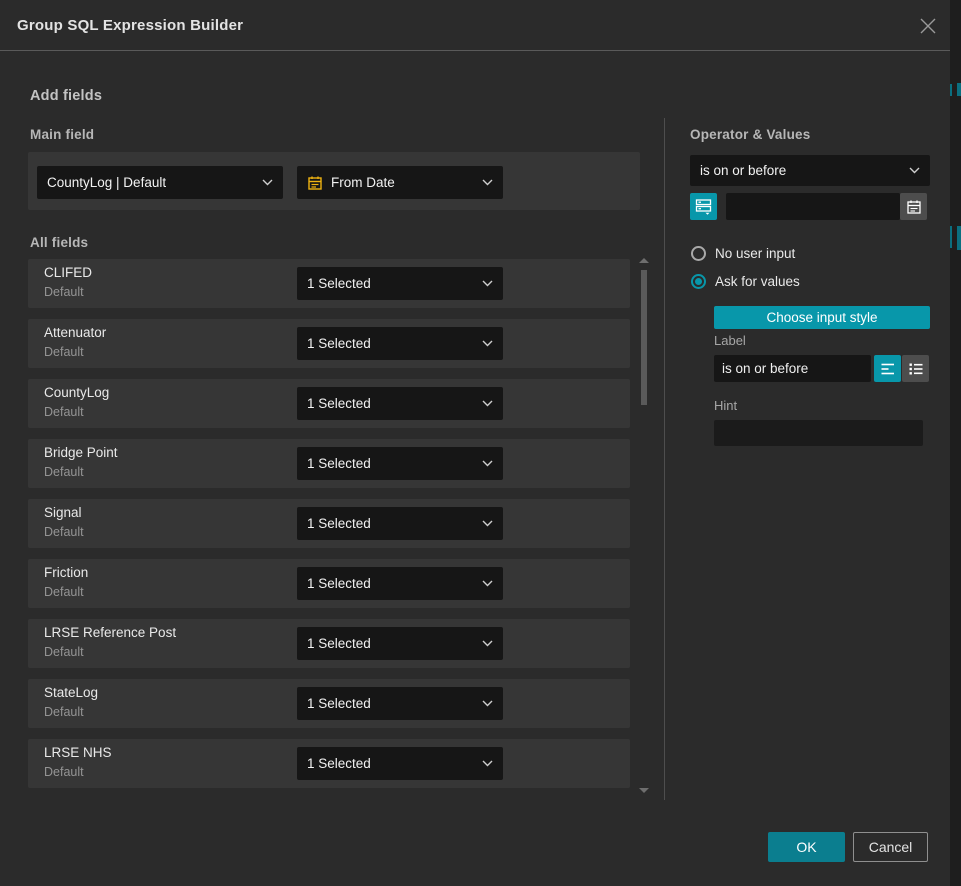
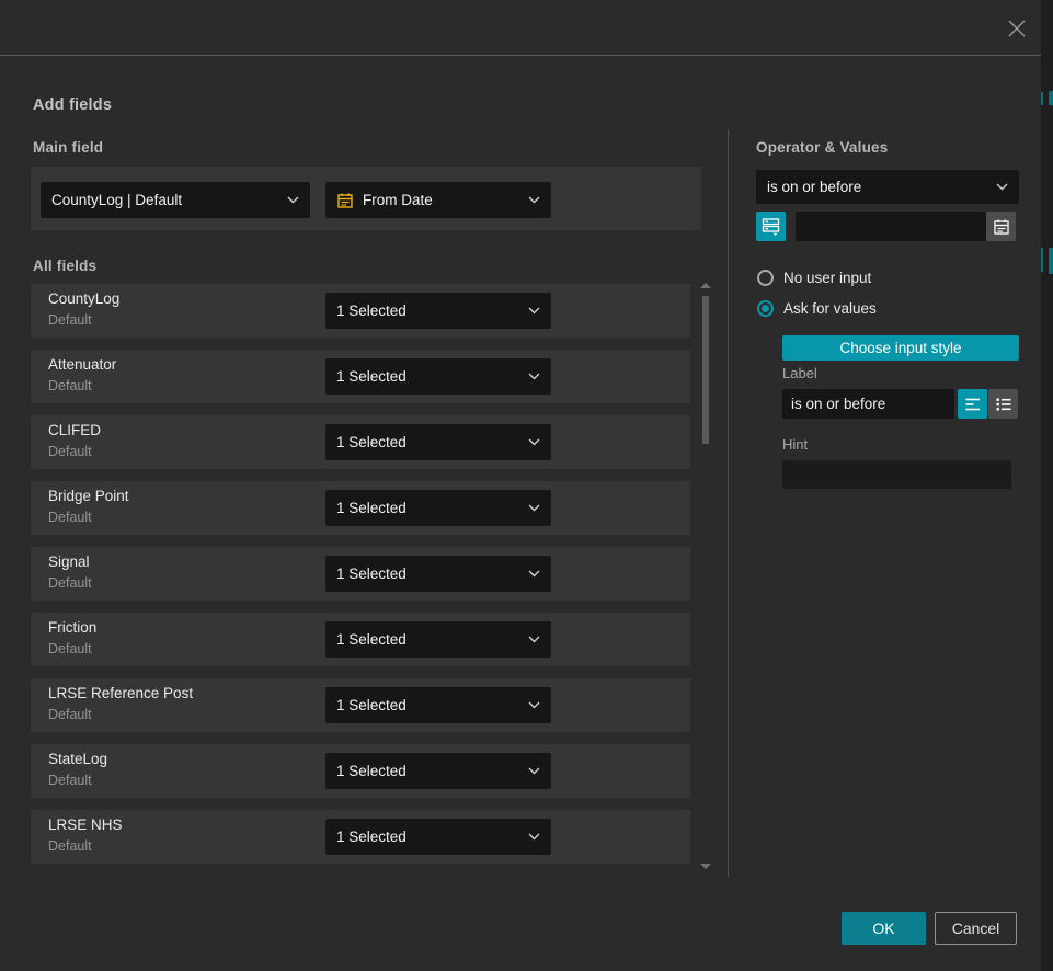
- Group SQL Expression Builder
  Add fields
  Main field
  CountyLog | Default
  From Date
  All fields
- CLIFED
+ CountyLog
  Default
  1 Selected
  Attenuator
  Default
  1 Selected
- CountyLog
+ CLIFED
  Default
  1 Selected
  Bridge Point
  Default
  1 Selected
  Signal
  Default
  1 Selected
  Friction
  Default
  1 Selected
  LRSE Reference Post
  Default
  1 Selected
  StateLog
  Default
  1 Selected
  LRSE NHS
  Default
  1 Selected
  Operator & Values
  is on or before
  No user input
  Ask for values
  Choose input style
  Label
  is on or before
  Hint
  OK
  Cancel
